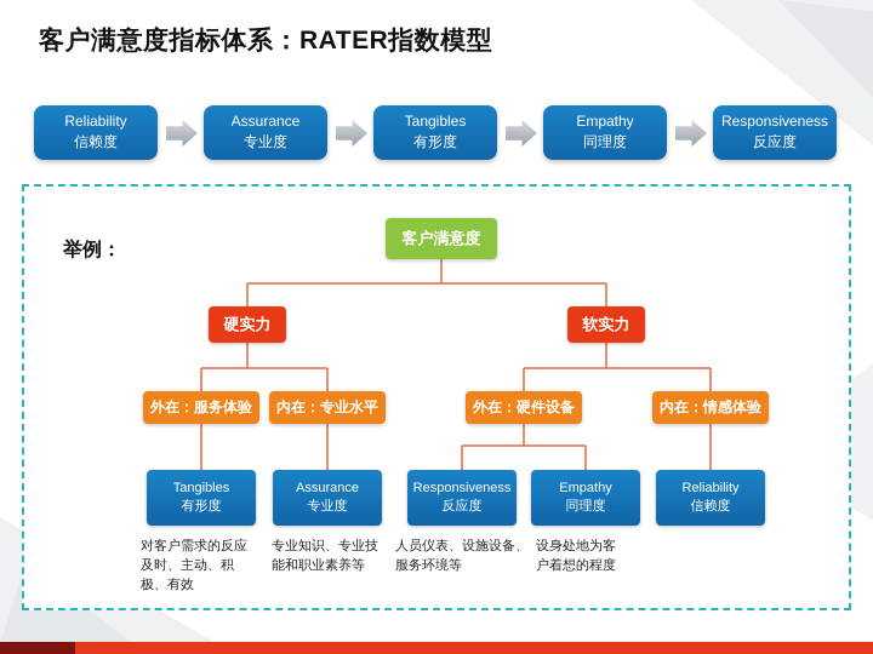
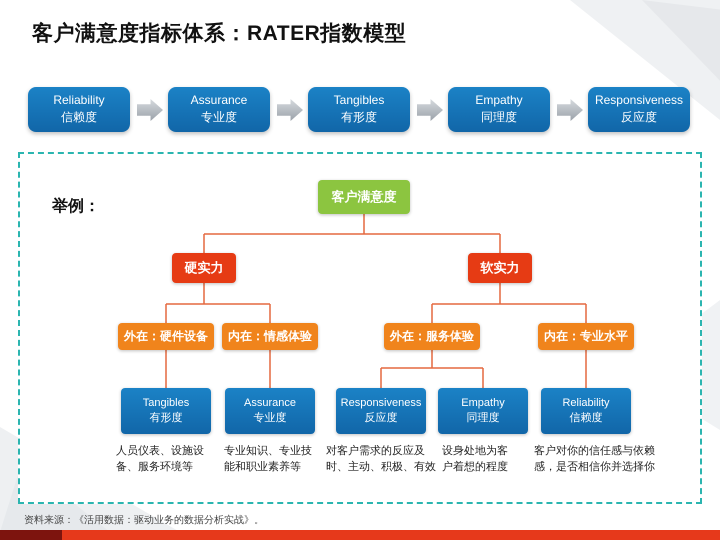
  客户满意度指标体系：RATER指数模型
  Reliability
  信赖度
  Assurance
  专业度
  Tangibles
  有形度
  Empathy
  同理度
  Responsiveness
  反应度
  举例：
  客户满意度
  硬实力
  软实力
- 外在：服务体验
+ 外在：硬件设备
- 内在：专业水平
+ 内在：情感体验
- 外在：硬件设备
+ 外在：服务体验
- 内在：情感体验
+ 内在：专业水平
  Tangibles
  有形度
  Assurance
  专业度
  Responsiveness
  反应度
  Empathy
  同理度
  Reliability
  信赖度
- 对客户需求的反应及时、主动、积极、有效
+ 人员仪表、设施设备、服务环境等
  专业知识、专业技能和职业素养等
- 人员仪表、设施设备、服务环境等
+ 对客户需求的反应及时、主动、积极、有效
  设身处地为客户着想的程度
+ 客户对你的信任感与依赖感，是否相信你并选择你
+ 资料来源：《活用数据：驱动业务的数据分析实战》。
